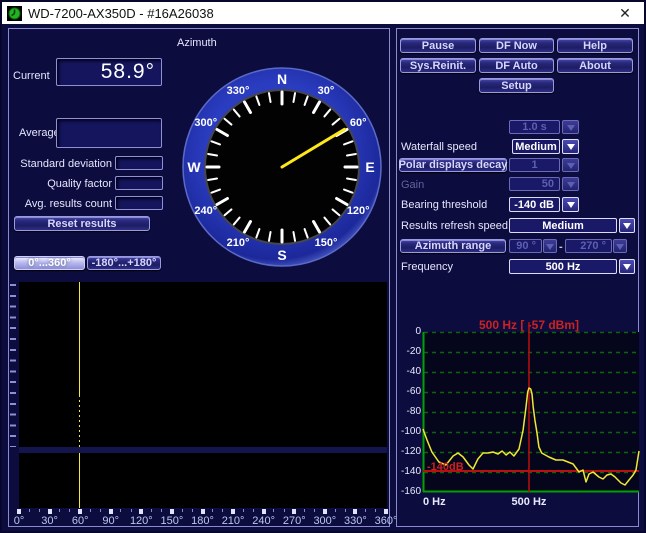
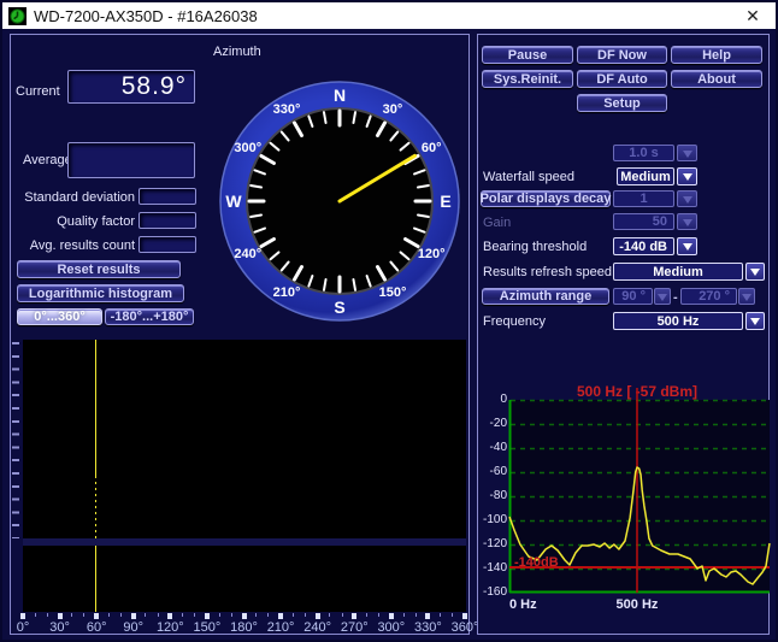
  WD-7200-AX350D - #16A26038
  ✕
  Azimuth
  Current
  58.9°
  Averag
  Standard deviation
  Quality factor
  Avg. results count
  Reset results
+ Logarithmic histogram
  0°...360°
  -180°...+180°
  N
  30°
  60°
  E
  120°
  150°
  S
  210°
  240°
  W
  300°
  330°
  0°
  30°
  60°
  90°
  120°
  150°
  180°
  210°
  240°
  270°
  300°
  330°
  360°
  Pause
  DF Now
  Help
  Sys.Reinit.
  DF Auto
  About
  Setup
  1.0 s
  Waterfall speed
  Medium
  Polar displays decay
  1
  Gain
  50
  Bearing threshold
  -140 dB
  Results refresh speed
  Medium
  Azimuth range
  90 °
  -
  270 °
  Frequency
  500 Hz
  500 Hz [57 dBm]
  0
  -20
  -40
  -60
  -80
  -100
  -120
  -140
  -160
  -140dB
  0 Hz
  500 Hz
